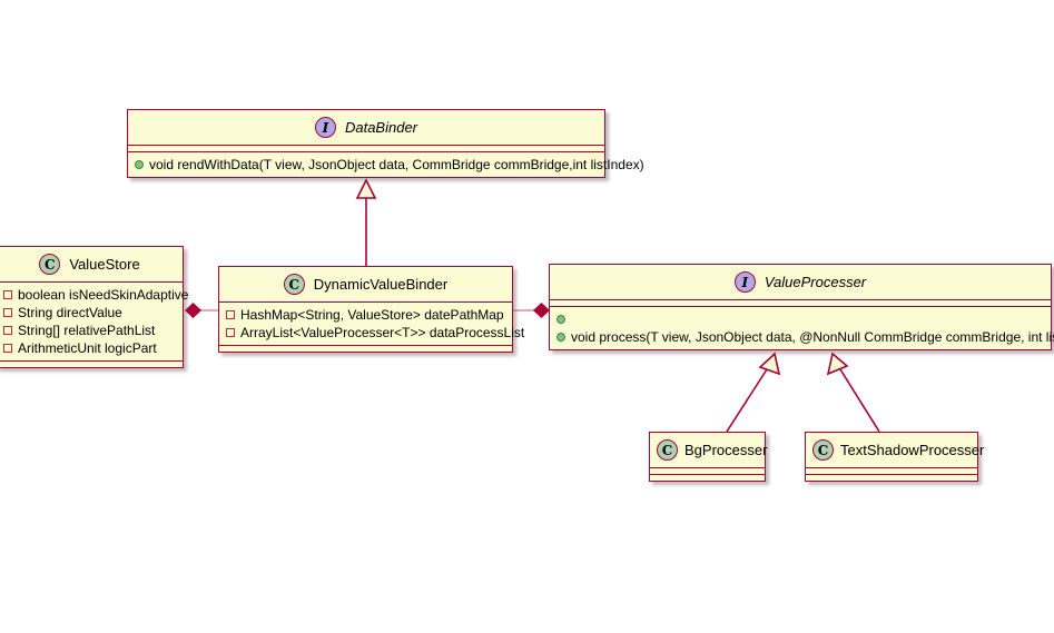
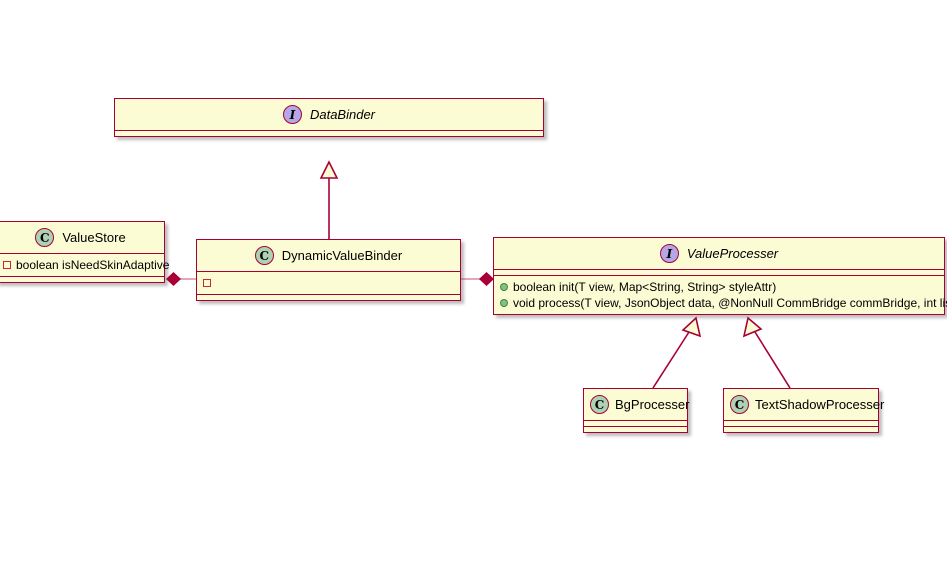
  I
  DataBinder
- void rendWithData(T view, JsonObject data, CommBridge commBridge,int listIndex)
  C
  ValueStore
  boolean isNeedSkinAdaptive
- String directValue
- String[] relativePathList
- ArithmeticUnit logicPart
  C
  DynamicValueBinder
- HashMap<String, ValueStore> datePathMap
- ArrayList<ValueProcesser<T>> dataProcessList
  I
  ValueProcesser
+ boolean init(T view, Map<String, String> styleAttr)
  void process(T view, JsonObject data, @NonNull CommBridge commBridge, int li
  C
  BgProcesser
  C
  TextShadowProcesser
